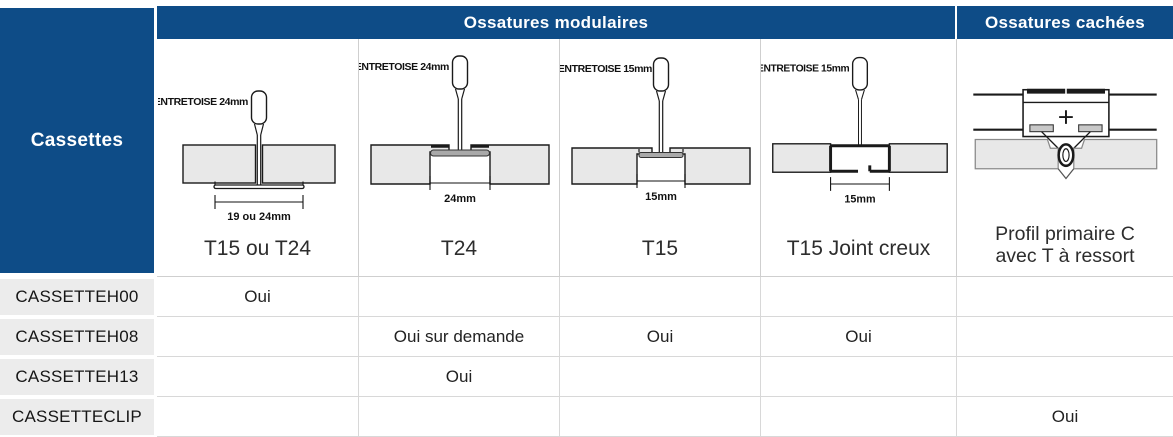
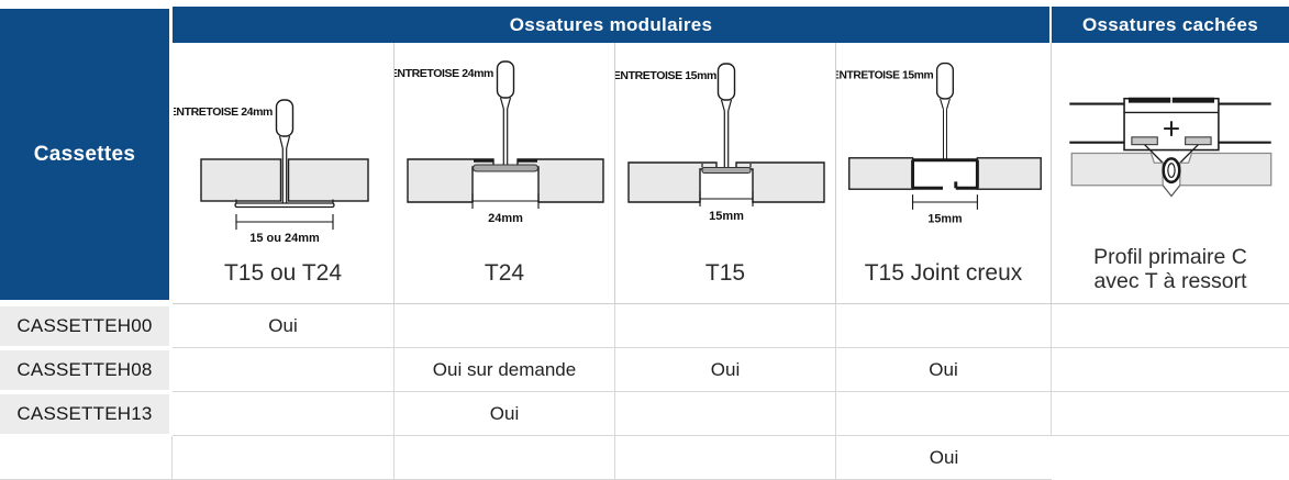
  Cassettes
  Ossatures modulaires
  Ossatures cachées
  ENTRETOISE 24mm
- 19 ou 24mm
+ 15 ou 24mm
  T15 ou T24
  ENTRETOISE 24mm
  24mm
  T24
  ENTRETOISE 15mm
  15mm
  T15
  ENTRETOISE 15mm
  15mm
  T15 Joint creux
  Profil primaire C
  avec T à ressort
  CASSETTEH00
  Oui
  CASSETTEH08
  Oui sur demande
  Oui
  Oui
  CASSETTEH13
  Oui
- CASSETTECLIP
  Oui
